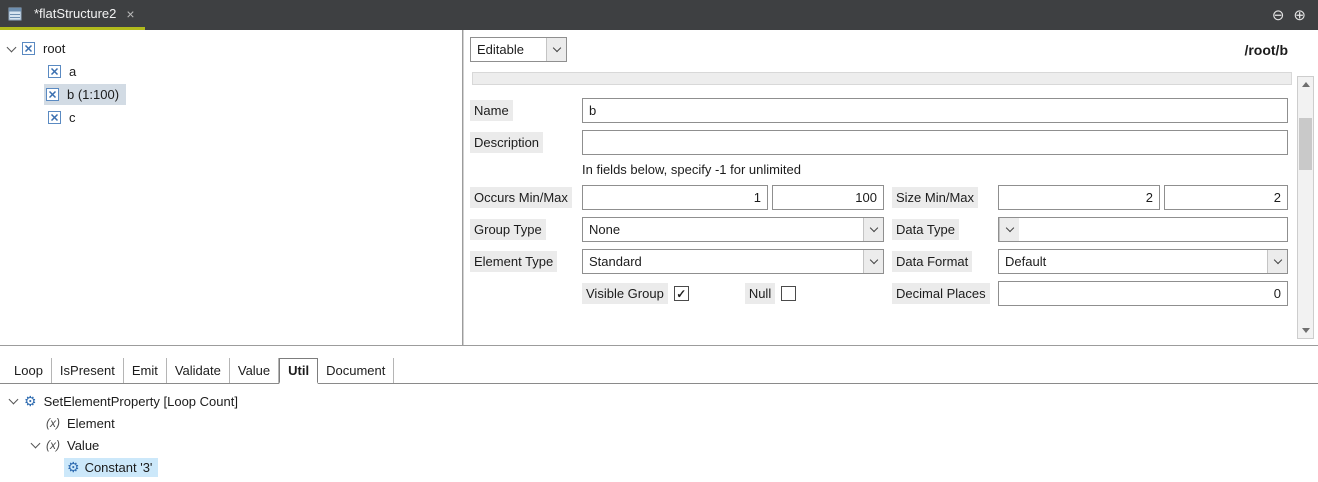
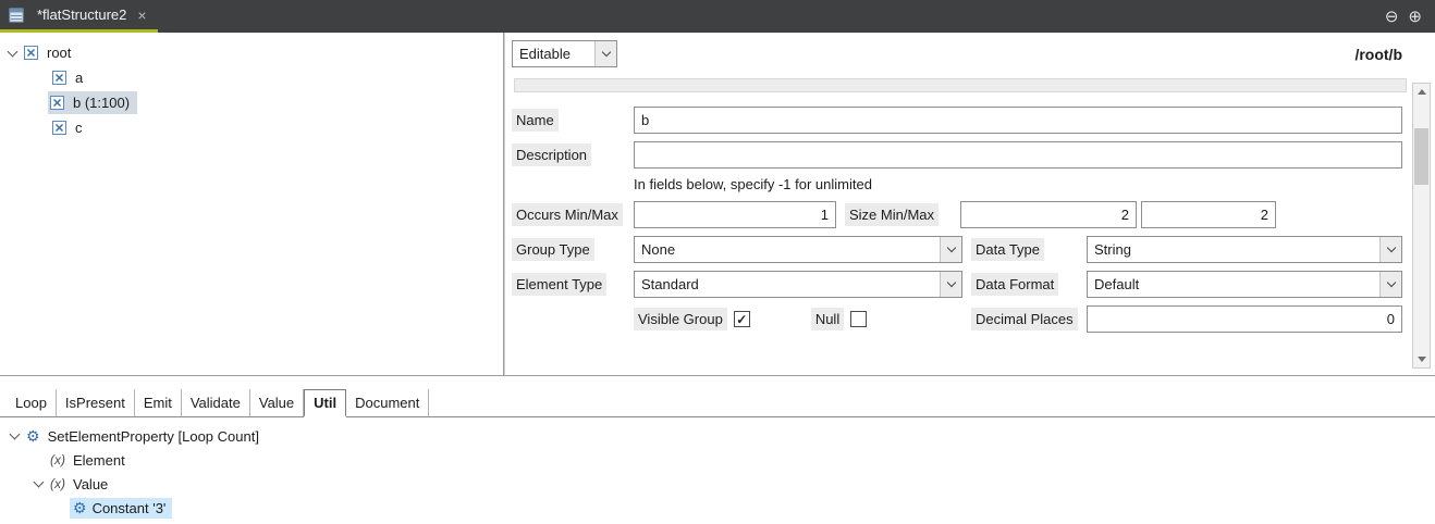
  *flatStructure2
  ×
  ⊖
  ⊕
  root
  a
  b (1:100)
  c
  Editable
  /root/b
  Name
  b
  Description
  In fields below, specify -1 for unlimited
  Occurs Min/Max
  1
- 100
  Size Min/Max
  2
  2
  Group Type
  None
  Data Type
+ String
  Element Type
  Standard
  Data Format
  Default
  Visible Group
  ✓
  Null
  Decimal Places
  0
  Loop
  IsPresent
  Emit
  Validate
  Value
  Util
  Document
  ⚙
  SetElementProperty [Loop Count]
  (x)
  Element
  (x)
  Value
  ⚙
  Constant '3'
